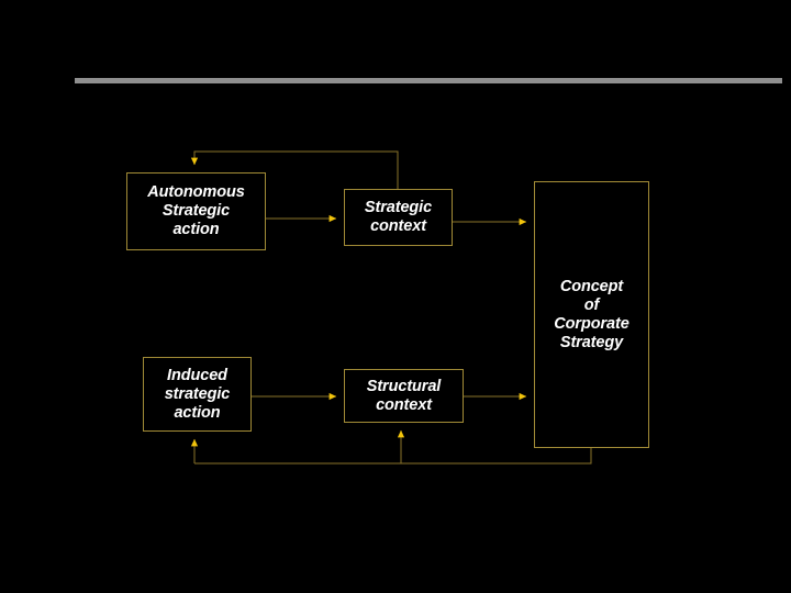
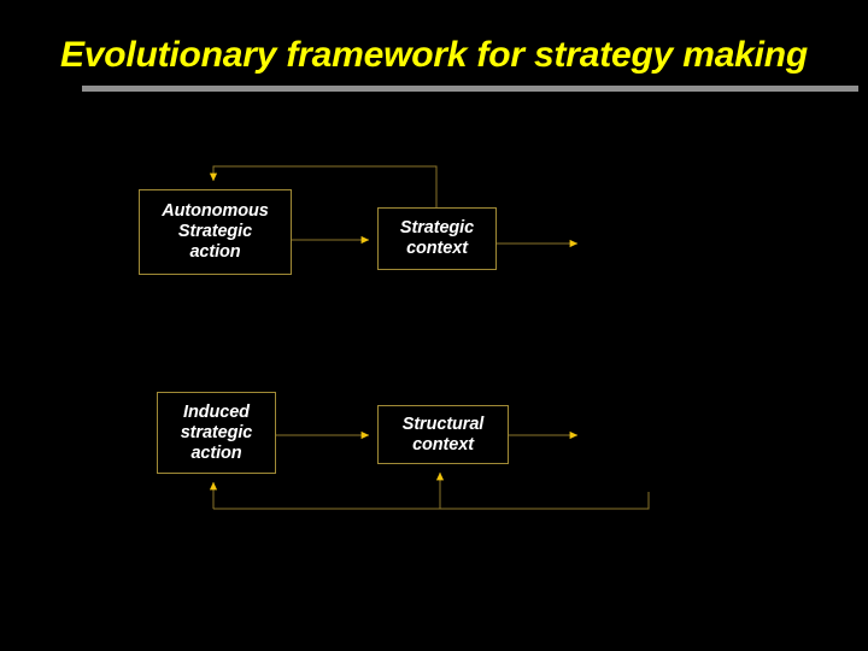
+ Evolutionary framework for strategy making
  Autonomous
  Strategic
  action
  Strategic
  context
- Concept
- of
- Corporate
- Strategy
  Induced
  strategic
  action
  Structural
  context
